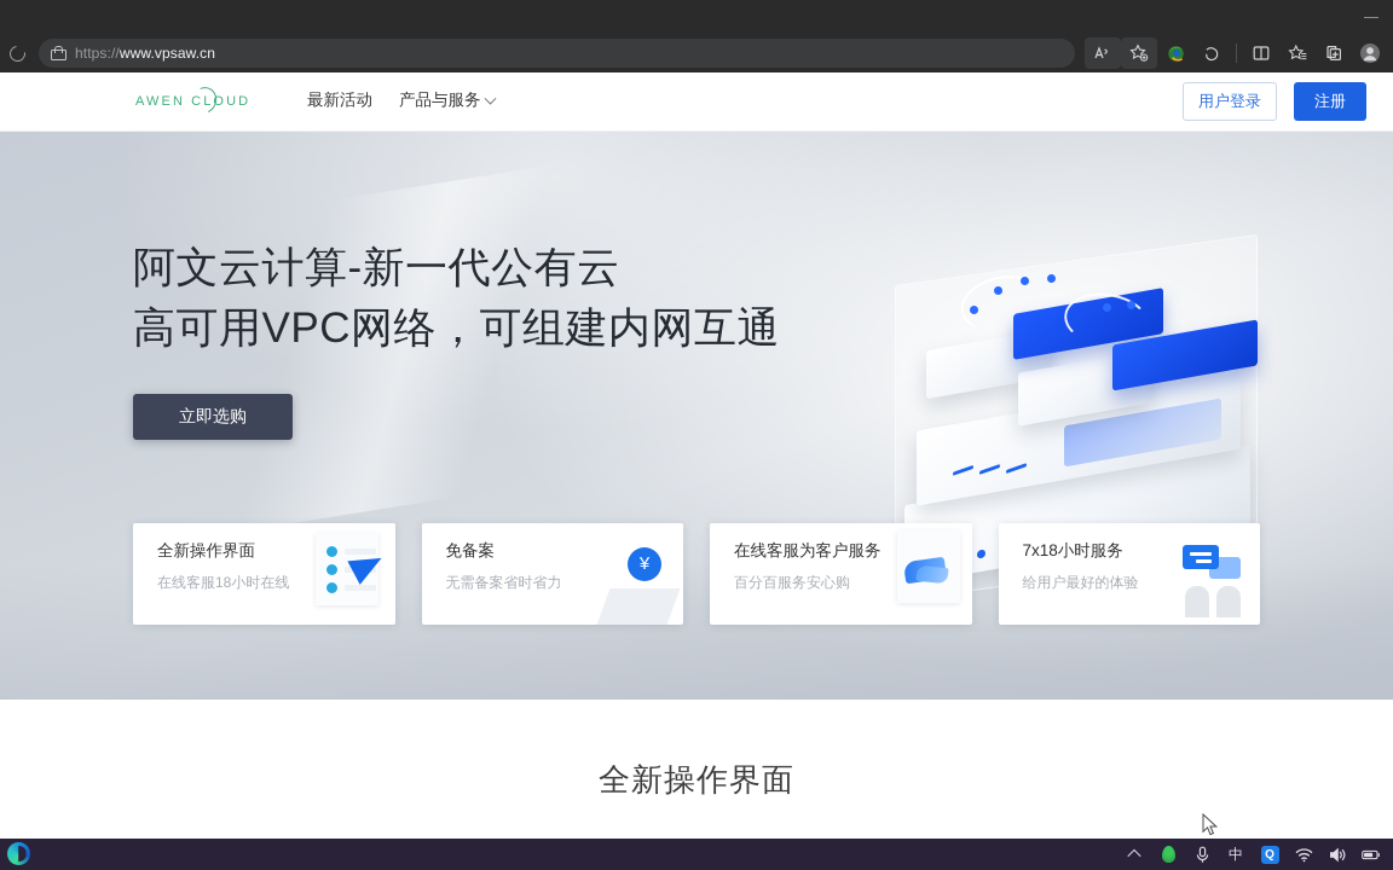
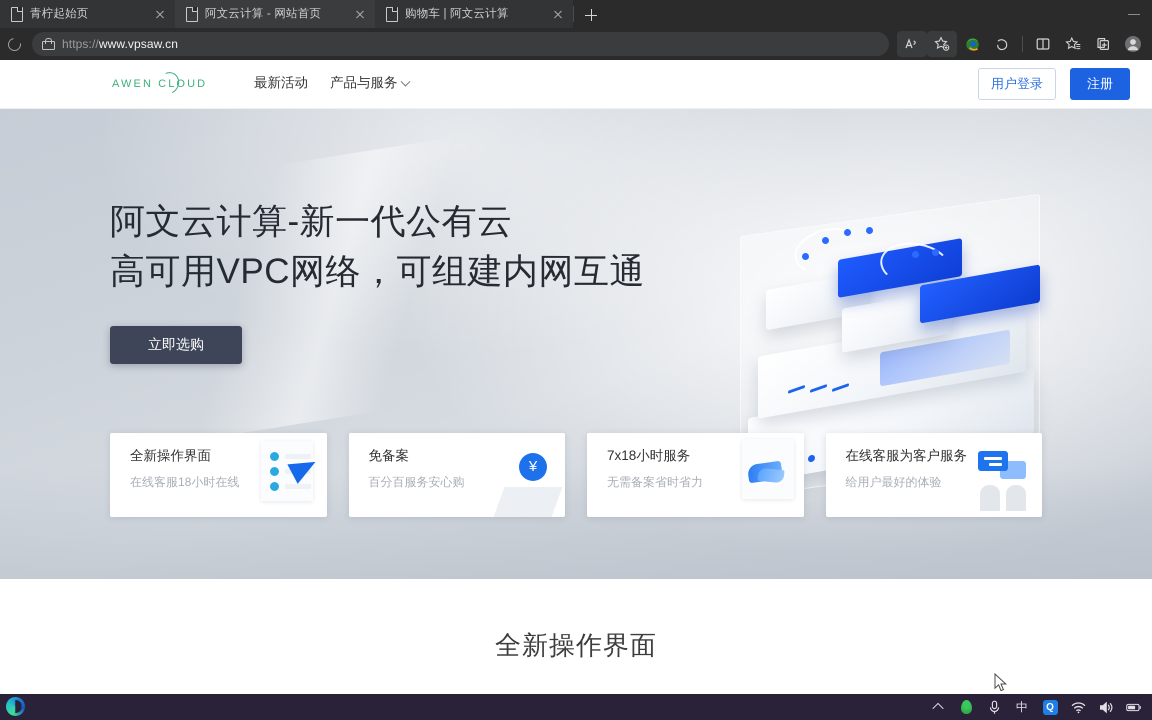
+ 青柠起始页
+ 阿文云计算 - 网站首页
+ 购物车 | 阿文云计算
  https://www.vpsaw.cn
  AWEN CLOUD
  最新活动
  产品与服务
  用户登录
  注册
  阿文云计算-新一代公有云
  高可用VPC网络，可组建内网互通
  立即选购
  全新操作界面
  在线客服18小时在线
  免备案
- 无需备案省时省力
+ 百分百服务安心购
  ¥
- 在线客服为客户服务
+ 7x18小时服务
- 百分百服务安心购
+ 无需备案省时省力
- 7x18小时服务
+ 在线客服为客户服务
  给用户最好的体验
  全新操作界面
  中
  Q
